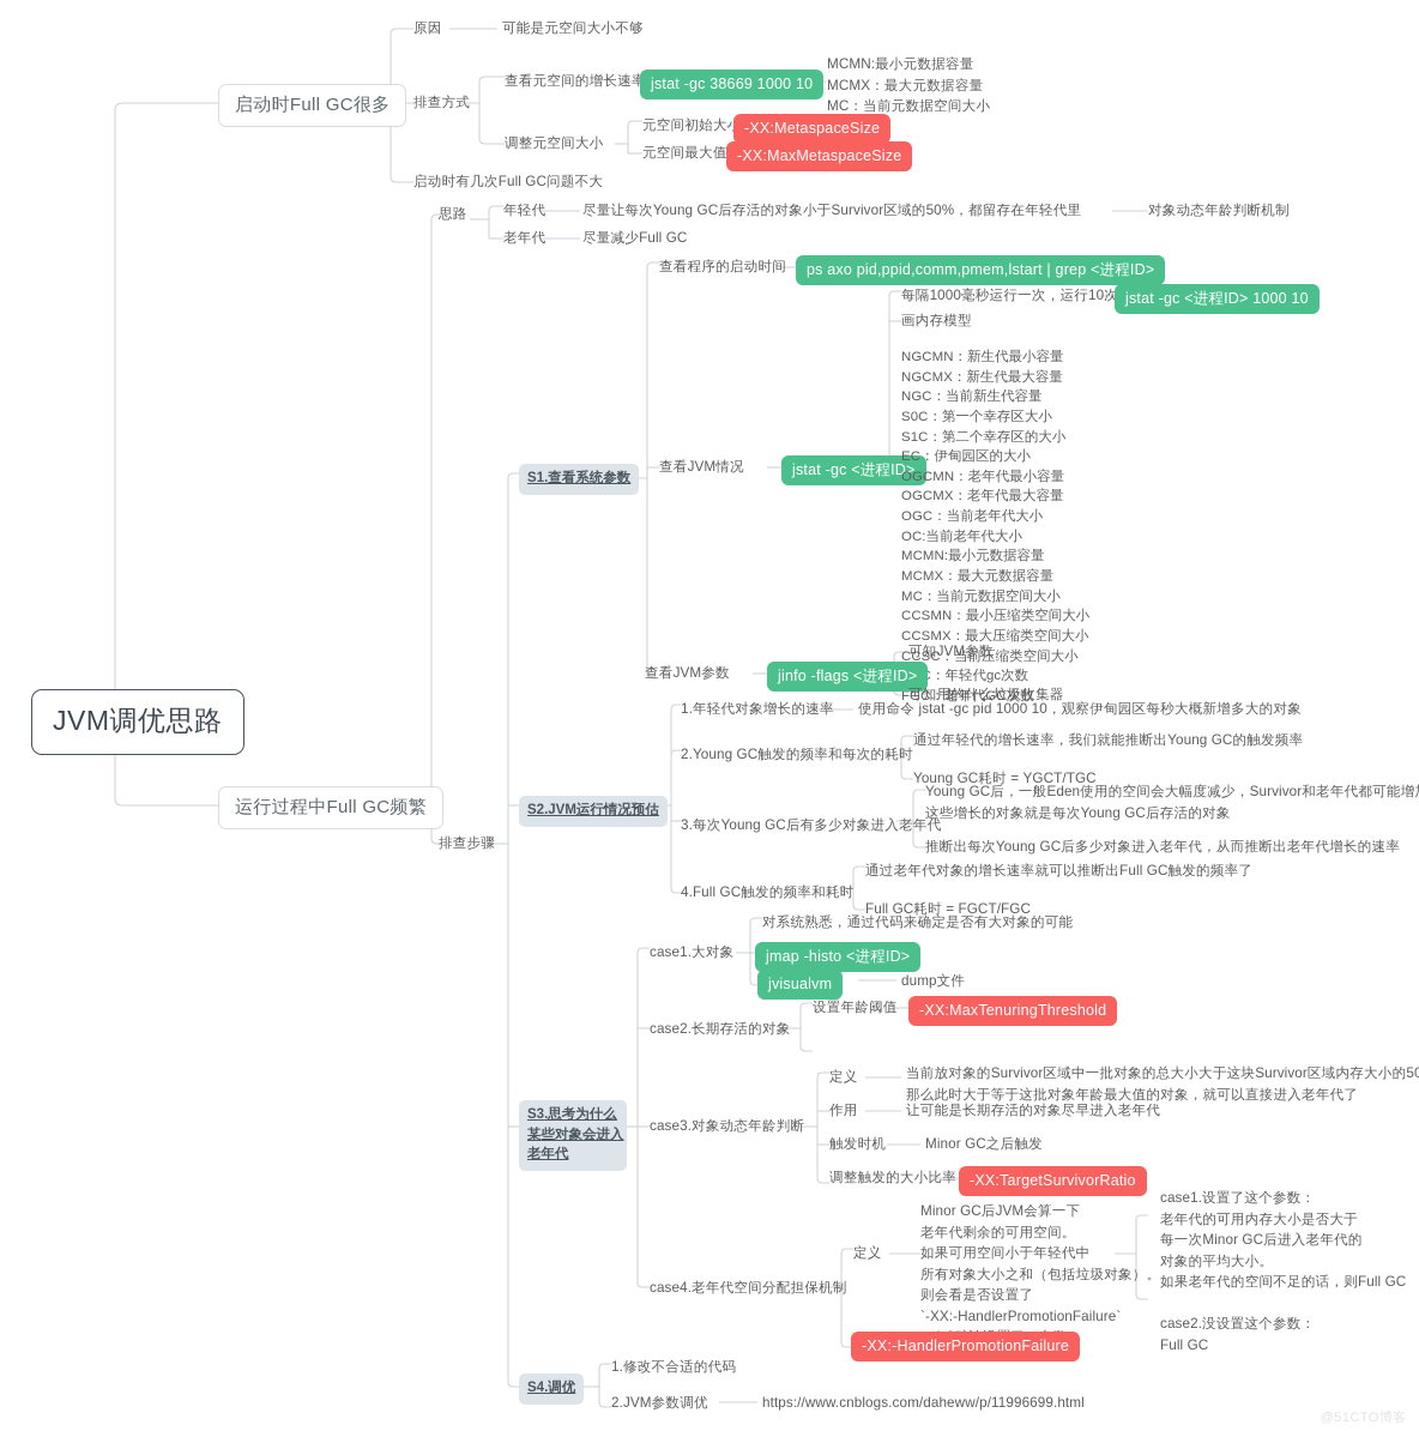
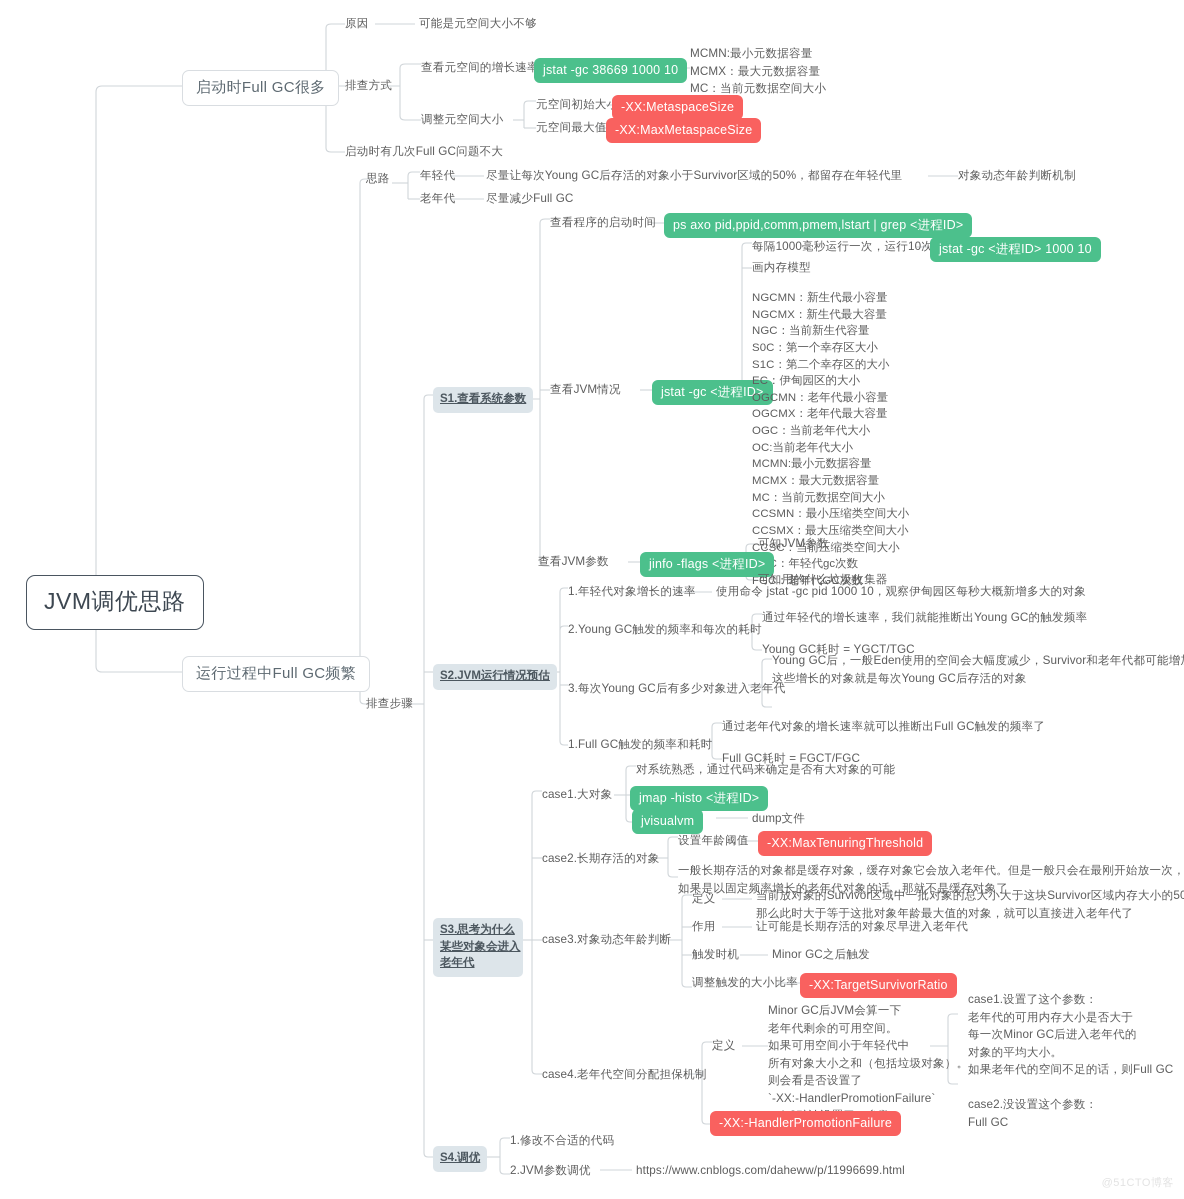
  JVM调优思路
  启动时Full GC很多
  运行过程中Full GC频繁
  原因
  可能是元空间大小不够
  排查方式
  查看元空间的增长速率
  jstat -gc 38669 1000 10
  MCMN:最小元数据容量
  MCMX：最大元数据容量
  MC：当前元数据空间大小
  调整元空间大小
  元空间初始大
  -XX:MetaspaceSize
  元空间最大值
  -XX:MaxMetaspaceSize
  启动时有几次Full GC问题不大
  思路
  年轻代
  尽量让每次Young GC后存活的对象小于Survivor区域的50%，都留存在年轻代里
  对象动态年龄判断机制
  老年代
  尽量减少Full GC
  排查步骤
  S1.查看系统参数
  查看程序的启动时间
  ps axo pid,ppid,comm,pmem,lstart | grep <进程ID>
  查看JVM情况
  jstat -gc <进程ID>
  每隔1000毫秒运行一次，运行10次
  jstat -gc <进程ID> 1000 10
  画内存模型
  NGCMN：新生代最小容量
  NGCMX：新生代最大容量
  NGC：当前新生代容量
  S0C：第一个幸存区大小
  S1C：第二个幸存区的大小
  EC：伊甸园区的大小
  OGCMN：老年代最小容量
  OGCMX：老年代最大容量
  OGC：当前老年代大小
  OC:当前老年代大小
  MCMN:最小元数据容量
  MCMX：最大元数据容量
  MC：当前元数据空间大小
  CCSMN：最小压缩类空间大小
  CCSMX：最大压缩类空间大小
  CCSC：当前压缩类空间大小
  ：年轻代gc次数
  FGC：老年代GC次数
  查看JVM参数
  jinfo -flags <进程ID>
  可知JVM参数
  可知用的什么垃圾收集器
  S2.JVM运行情况预估
  1.年轻代对象增长的速率
  使用命令 jstat -gc pid 1000 10，观察伊甸园区每秒大概新增多大的对象
  2.Young GC触发的频率和每次的耗时
  通过年轻代的增长速率，我们就能推断出Young GC的触发频率
  Young GC耗时 = YGCT/TGC
  3.每次Young GC后有多少对象进入老年代
  Young GC后，一般Eden使用的空间会大幅度减少，Survivor和老年代都可能增
  这些增长的对象就是每次Young GC后存活的对象
- 推断出每次Young GC后多少对象进入老年代，从而推断出老年代增长的速率
- 4.Full GC触发的频率和耗时
+ 1.Full GC触发的频率和耗时
  通过老年代对象的增长速率就可以推断出Full GC触发的频率了
  Full GC耗时 = FGCT/FGC
  S3.思考为什么
  某些对象会进入
  老年代
  case1.大对象
  对系统熟悉，通过代码来确定是否有大对象的可能
  jmap -histo <进程ID>
  jvisualvm
  dump文件
  case2.长期存活的对象
  设置年龄阈值
  -XX:MaxTenuringThreshold
+ 一般长期存活的对象都是缓存对象，缓存对象它会放入老年代。但是一般只会在最刚开始放一次，
+ 如果是以固定频率增长的老年代对象的话，那就不是缓存对象了
  case3.对象动态年龄判断
  定义
  当前放对象的Survivor区域中一批对象的总大小大于这块Survivor区域内存大小的50
  那么此时大于等于这批对象年龄最大值的对象，就可以直接进入老年代了
  作用
  让可能是长期存活的对象尽早进入老年代
  触发时机
  Minor GC之后触发
  调整触发的大小比率
  -XX:TargetSurvivorRatio
  case4.老年代空间分配担保机制
  定义
  Minor GC后JVM会算一下
  老年代剩余的可用空间。
  如果可用空间小于年轻代中
  所有对象大小之和（包括垃圾对象）。
  则会看是否设置了
  `-XX:-HandlerPromotionFailure`
  case1.设置了这个参数：
  老年代的可用内存大小是否大于
  每一次Minor GC后进入老年代的
  对象的平均大小。
  如果老年代的空间不足的话，则Full GC
  case2.没设置这个参数：
  Full GC
  -XX:-HandlerPromotionFailure
  S4.调优
  1.修改不合适的代码
  2.JVM参数调优
  https://www.cnblogs.com/daheww/p/11996699.html
  @51CTO博客
